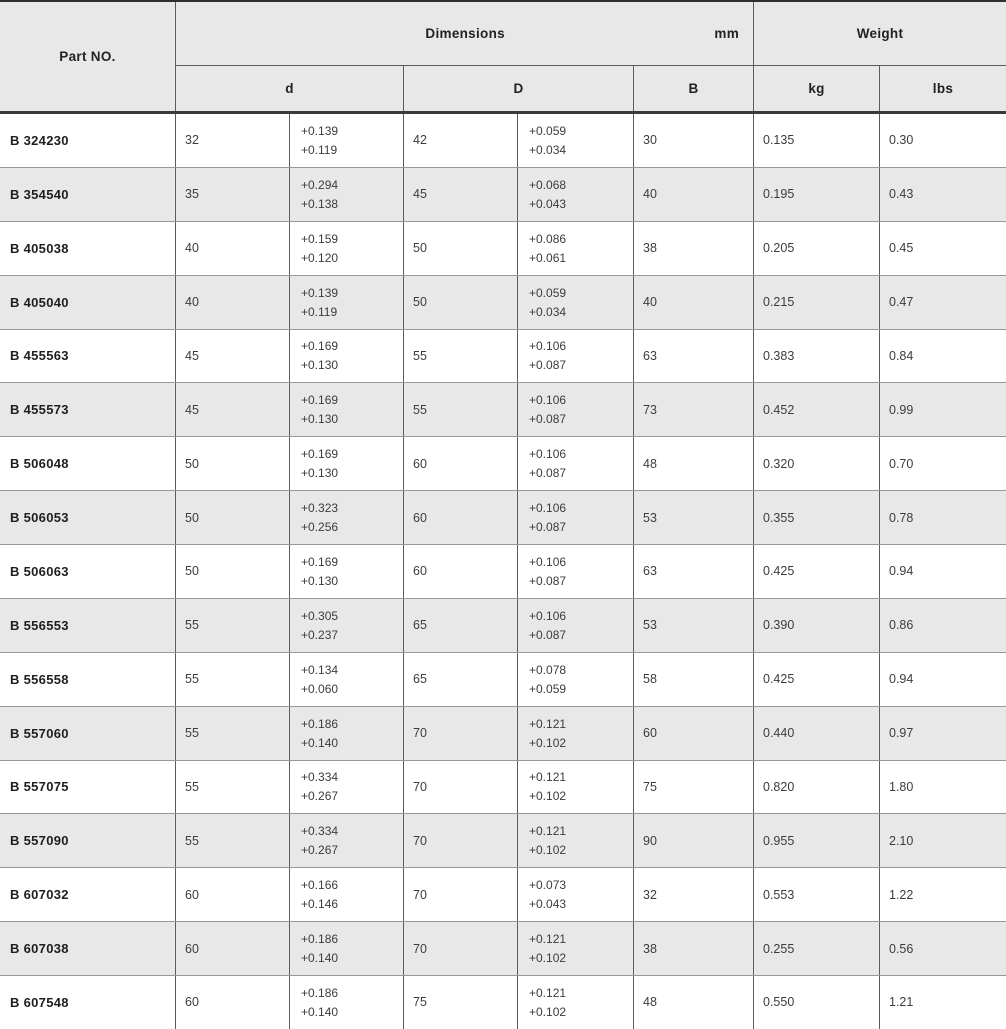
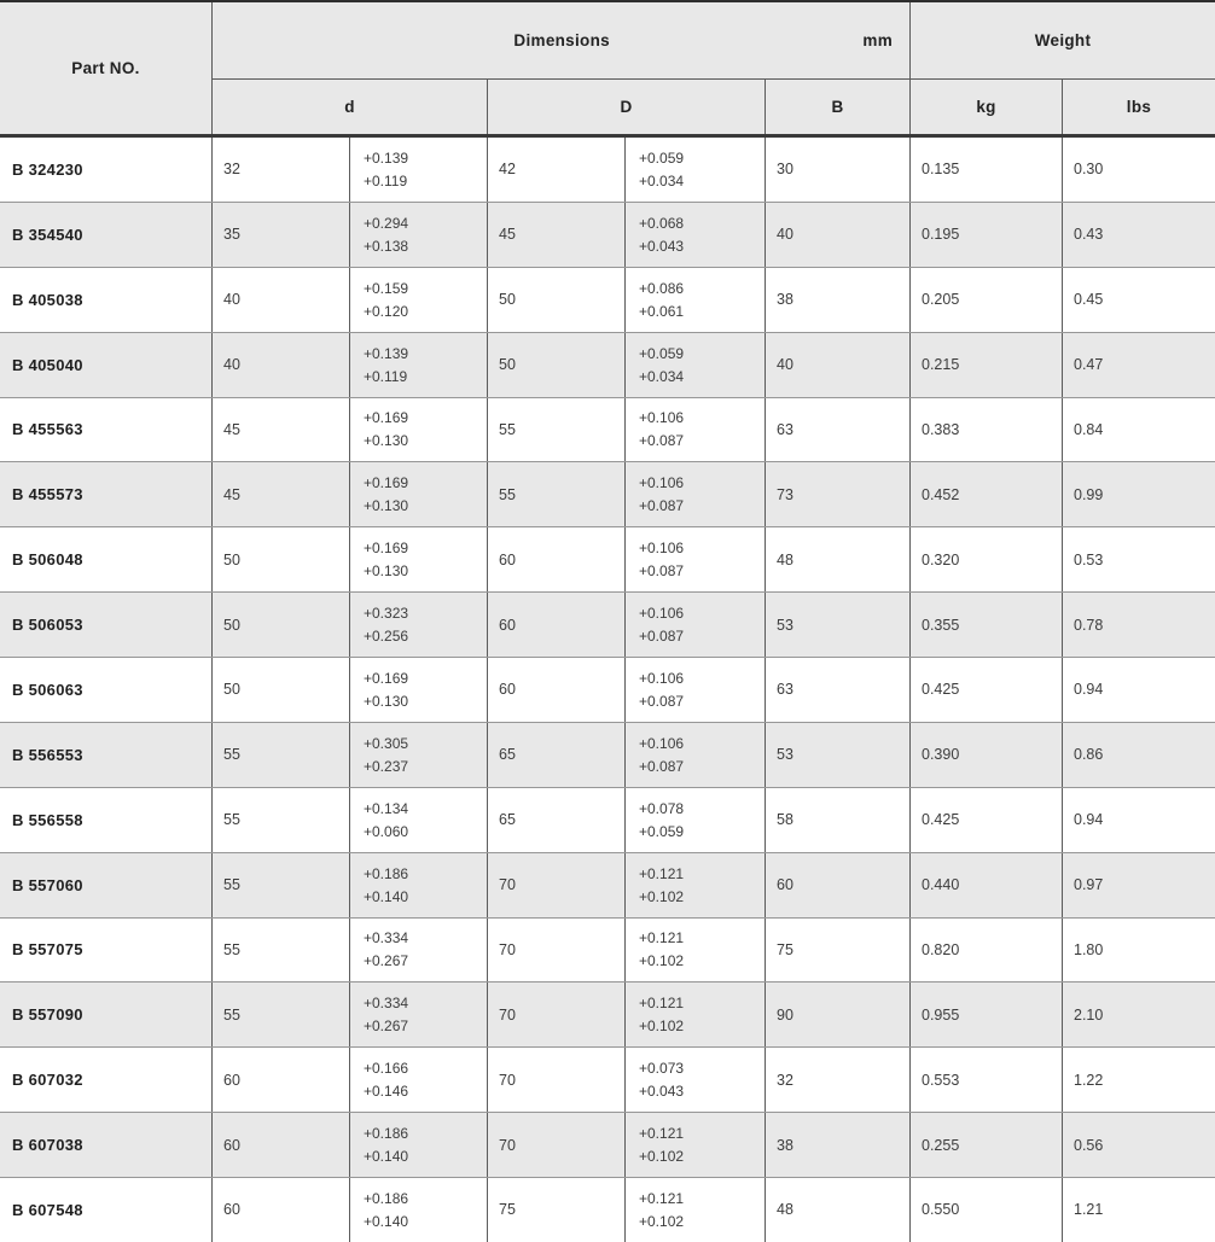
  Part NO.
  Dimensions
  mm
  Weight
  d
  D
  B
  kg
  lbs
  B 324230
  32
  +0.139
  +0.119
  42
  +0.059
  +0.034
  30
  0.135
  0.30
  B 354540
  35
  +0.294
  +0.138
  45
  +0.068
  +0.043
  40
  0.195
  0.43
  B 405038
  40
  +0.159
  +0.120
  50
  +0.086
  +0.061
  38
  0.205
  0.45
  B 405040
  40
  +0.139
  +0.119
  50
  +0.059
  +0.034
  40
  0.215
  0.47
  B 455563
  45
  +0.169
  +0.130
  55
  +0.106
  +0.087
  63
  0.383
  0.84
  B 455573
  45
  +0.169
  +0.130
  55
  +0.106
  +0.087
  73
  0.452
  0.99
  B 506048
  50
  +0.169
  +0.130
  60
  +0.106
  +0.087
  48
  0.320
- 0.70
+ 0.53
  B 506053
  50
  +0.323
  +0.256
  60
  +0.106
  +0.087
  53
  0.355
  0.78
  B 506063
  50
  +0.169
  +0.130
  60
  +0.106
  +0.087
  63
  0.425
  0.94
  B 556553
  55
  +0.305
  +0.237
  65
  +0.106
  +0.087
  53
  0.390
  0.86
  B 556558
  55
  +0.134
  +0.060
  65
  +0.078
  +0.059
  58
  0.425
  0.94
  B 557060
  55
  +0.186
  +0.140
  70
  +0.121
  +0.102
  60
  0.440
  0.97
  B 557075
  55
  +0.334
  +0.267
  70
  +0.121
  +0.102
  75
  0.820
  1.80
  B 557090
  55
  +0.334
  +0.267
  70
  +0.121
  +0.102
  90
  0.955
  2.10
  B 607032
  60
  +0.166
  +0.146
  70
  +0.073
  +0.043
  32
  0.553
  1.22
  B 607038
  60
  +0.186
  +0.140
  70
  +0.121
  +0.102
  38
  0.255
  0.56
  B 607548
  60
  +0.186
  +0.140
  75
  +0.121
  +0.102
  48
  0.550
  1.21
